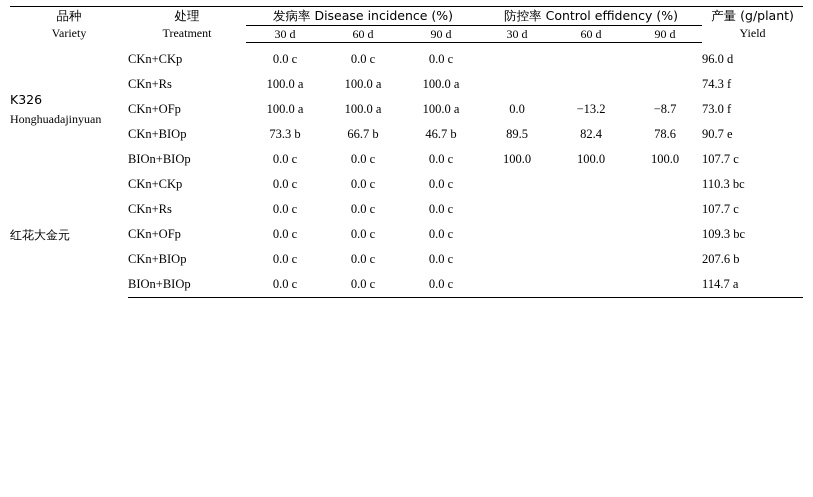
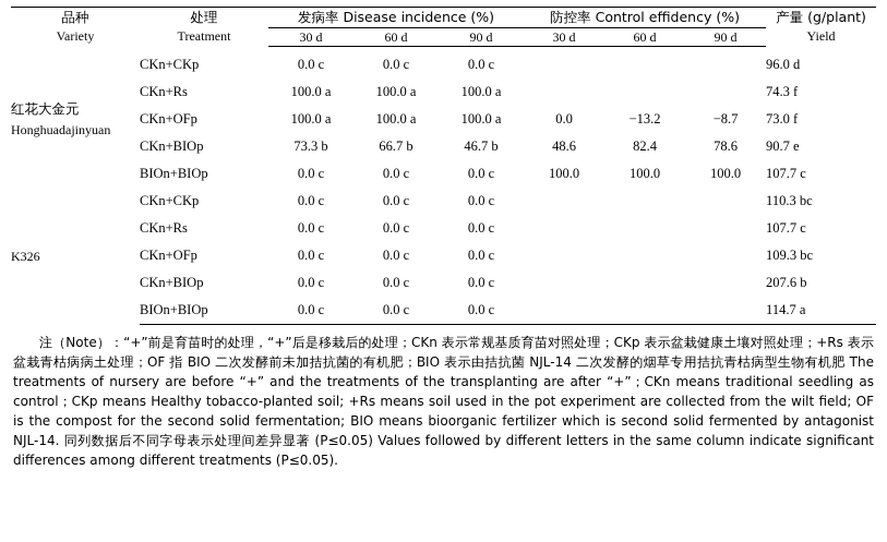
  品种 Variety	处理 Treatment	发病率 Disease incidence (%)	防控率 Control effidency (%)	产量 (g/plant) Yield
  30 d	60 d	90 d	30 d	60 d	90 d
- K326 Honghuadajinyuan	CKn+CKp	0.0 c	0.0 c	0.0 c				96.0 d
+ 红花大金元 Honghuadajinyuan	CKn+CKp	0.0 c	0.0 c	0.0 c				96.0 d
  CKn+Rs	100.0 a	100.0 a	100.0 a				74.3 f
  CKn+OFp	100.0 a	100.0 a	100.0 a	0.0	−13.2	−8.7	73.0 f
- CKn+BIOp	73.3 b	66.7 b	46.7 b	89.5	82.4	78.6	90.7 e
+ CKn+BIOp	73.3 b	66.7 b	46.7 b	48.6	82.4	78.6	90.7 e
  BIOn+BIOp	0.0 c	0.0 c	0.0 c	100.0	100.0	100.0	107.7 c
- 红花大金元	CKn+CKp	0.0 c	0.0 c	0.0 c				110.3 bc
+ K326	CKn+CKp	0.0 c	0.0 c	0.0 c				110.3 bc
  CKn+Rs	0.0 c	0.0 c	0.0 c				107.7 c
  CKn+OFp	0.0 c	0.0 c	0.0 c				109.3 bc
  CKn+BIOp	0.0 c	0.0 c	0.0 c				207.6 b
  BIOn+BIOp	0.0 c	0.0 c	0.0 c				114.7 a
+ 注（Note）：“+”前是育苗时的处理，“+”后是移栽后的处理；CKn 表示常规基质育苗对照处理；CKp 表示盆栽健康土壤对照处理；+Rs 表示盆栽青枯病病土处理；OF 指 BIO 二次发酵前未加拮抗菌的有机肥；BIO 表示由拮抗菌 NJL-14 二次发酵的烟草专用拮抗青枯病型生物有机肥 The treatments of nursery are before “+” and the treatments of the transplanting are after “+”；CKn means traditional seedling as control；CKp means Healthy tobacco-planted soil; +Rs means soil used in the pot experiment are collected from the wilt field; OF is the compost for the second solid fermentation; BIO means bioorganic fertilizer which is second solid fermented by antagonist NJL-14. 同列数据后不同字母表示处理间差异显著 (P≤0.05) Values followed by different letters in the same column indicate significant differences among different treatments (P≤0.05).
